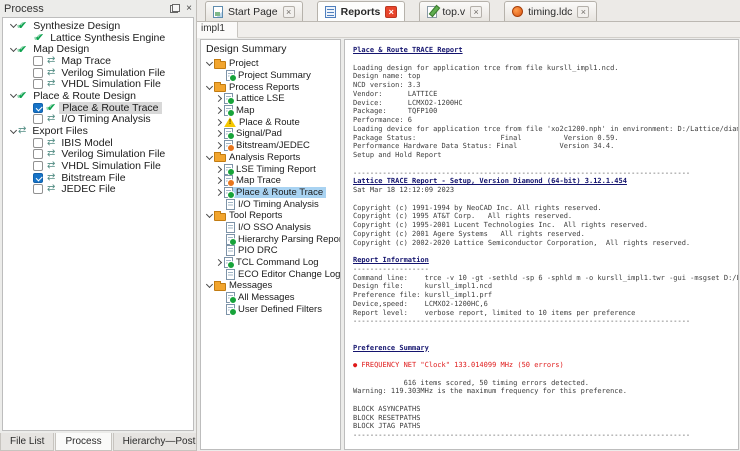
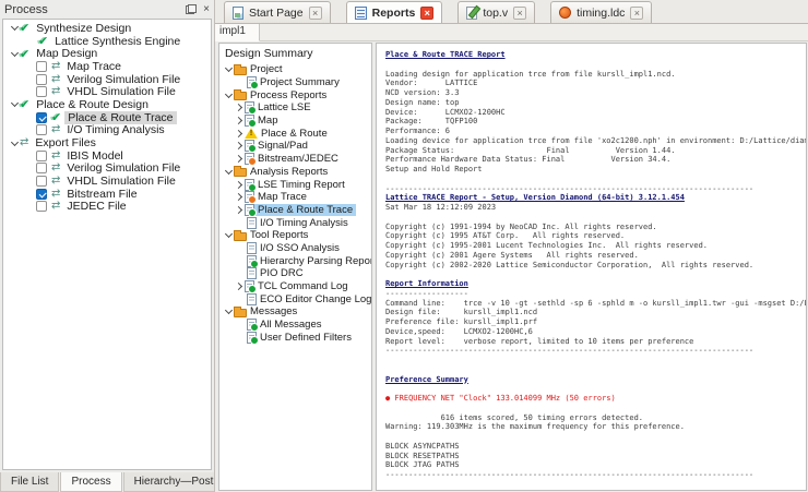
  Process
  ×
  ✔
  Synthesize Design
  ✔
  Lattice Synthesis Engine
  ✔
  Map Design
  ⇄
  Map Trace
  ⇄
  Verilog Simulation File
  ⇄
  VHDL Simulation File
  ✔
  Place & Route Design
  ✔
  Place & Route Trace
  ⇄
  I/O Timing Analysis
  ⇄
  Export Files
  ⇄
  IBIS Model
  ⇄
  Verilog Simulation File
  ⇄
  VHDL Simulation File
  ⇄
  Bitstream File
  ⇄
  JEDEC File
  File List
  Process
  Start Page
  ×
  Reports
  ×
  top.v
  ×
  timing.ldc
  ×
  impl1
  Design Summary
  Project
  Project Summary
  Process Reports
  Lattice LSE
  Map
  Place & Route
  Signal/Pad
  Bitstream/JEDEC
  Analysis Reports
  LSE Timing Report
  Map Trace
  Place & Route Trace
  I/O Timing Analysis
  Tool Reports
  I/O SSO Analysis
  Hierarchy Parsing Repo
  PIO DRC
  TCL Command Log
  ECO Editor Change Log
  Messages
  All Messages
  User Defined Filters
  Place & Route TRACE Report
  Loading design for application trce from file kursll_impl1.ncd.
- Design name: top
+ Vendor: LATTICE
  NCD version: 3.3
- Vendor: LATTICE
+ Design name: top
  Device: LCMXO2-1200HC
  Package: TQFP100
  Performance: 6
  Loading device for application trce from file 'xo2c1200.nph' in environment: D:/Lattice/dia
- Package Status: Final Version 0.59.
+ Package Status: Final Version 1.44.
  Performance Hardware Data Status: Final Version 34.4.
  Setup and Hold Report
  --------------------------------------------------------------------------------
  Lattice TRACE Report - Setup, Version Diamond (64-bit) 3.12.1.454
  Sat Mar 18 12:12:09 2023
  Copyright (c) 1991-1994 by NeoCAD Inc. All rights reserved.
  Copyright (c) 1995 AT&T Corp. All rights reserved.
  Copyright (c) 1995-2001 Lucent Technologies Inc. All rights reserved.
  Copyright (c) 2001 Agere Systems All rights reserved.
  Copyright (c) 2002-2020 Lattice Semiconductor Corporation, All rights reserved.
  Report Information
  ------------------
  Command line: trce -v 10 -gt -sethld -sp 6 -sphld m -o kursll_impl1.twr -gui -msgset D:/
  Design file: kursll_impl1.ncd
  Preference file: kursll_impl1.prf
  Device,speed: LCMXO2-1200HC,6
  Report level: verbose report, limited to 10 items per preference
  --------------------------------------------------------------------------------
  Preference Summary
  ● FREQUENCY NET "Clock" 133.014099 MHz (50 errors)
  616 items scored, 50 timing errors detected.
  Warning: 119.303MHz is the maximum frequency for this preference.
  BLOCK ASYNCPATHS
  BLOCK RESETPATHS
  BLOCK JTAG PATHS
  --------------------------------------------------------------------------------
